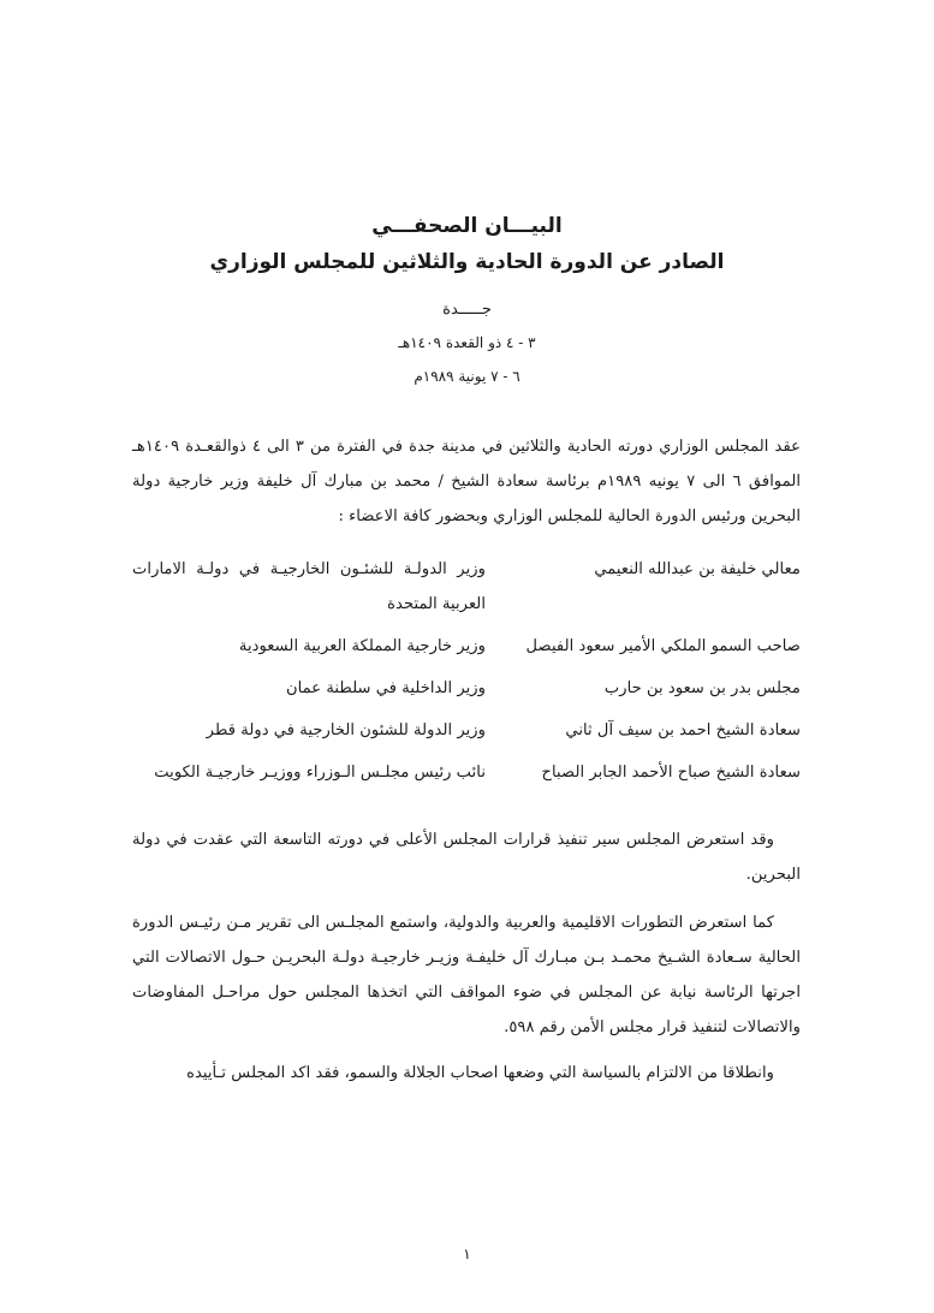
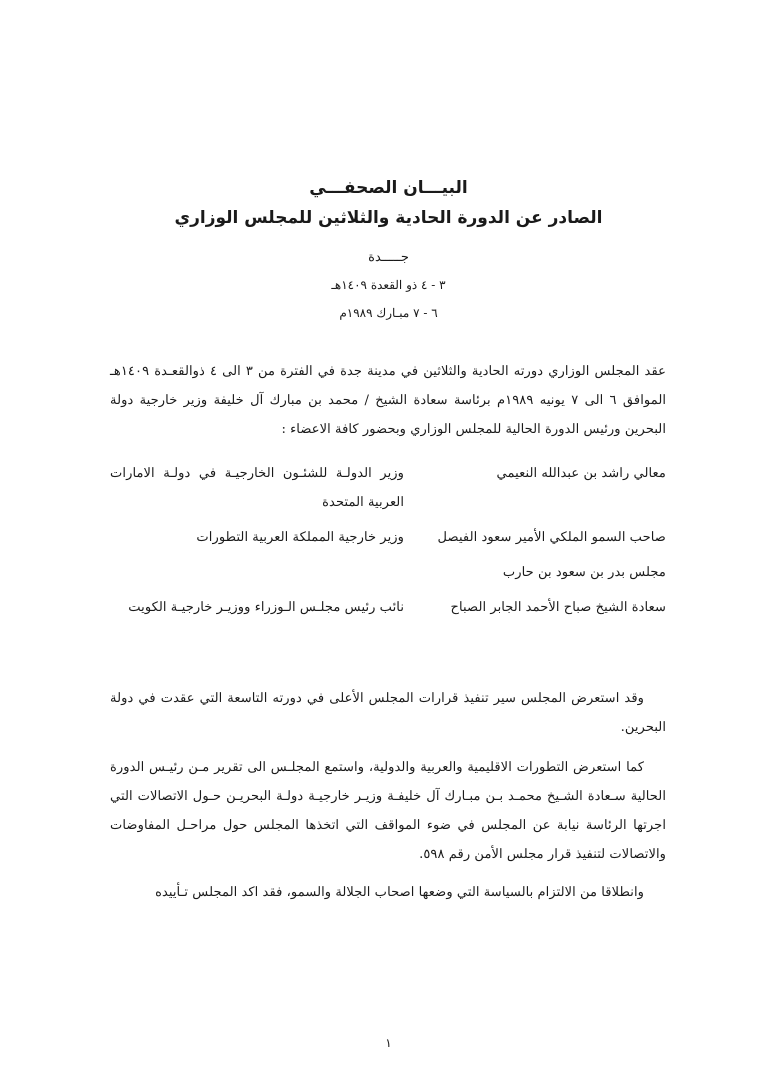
  البيـــان الصحفـــي
  الصادر عن الدورة الحادية والثلاثين للمجلس الوزاري
  جـــــدة
  ٣ - ٤ ذو القعدة ١٤٠٩هـ
- ٦ - ٧ يونية ١٩٨٩م
+ ٦ - ٧ مبـارك ١٩٨٩م
  عقد المجلس الوزاري دورته الحادية والثلاثين في مدينة جدة في الفترة من ٣ الى ٤ ذوالقعـدة ١٤٠٩هـ الموافق ٦ الى ٧ يونيه ١٩٨٩م برئاسة سعادة الشيخ / محمد بن مبارك آل خليفة وزير خارجية دولة البحرين ورئيس الدورة الحالية للمجلس الوزاري وبحضور كافة الاعضاء :
- معالي خليفة بن عبدالله النعيمي
+ معالي راشد بن عبدالله النعيمي
  وزير الدولـة للشئـون الخارجيـة في دولـة الامارات العربية المتحدة
  صاحب السمو الملكي الأمير سعود الفيصل
- وزير خارجية المملكة العربية السعودية
+ وزير خارجية المملكة العربية التطورات
  مجلس بدر بن سعود بن حارب
- وزير الداخلية في سلطنة عمان
- سعادة الشيخ احمد بن سيف آل ثاني
- وزير الدولة للشئون الخارجية في دولة قطر
  سعادة الشيخ صباح الأحمد الجابر الصباح
  نائب رئيس مجلـس الـوزراء ووزيـر خارجيـة الكويت
  وقد استعرض المجلس سير تنفيذ قرارات المجلس الأعلى في دورته التاسعة التي عقدت في دولة البحرين.
  كما استعرض التطورات الاقليمية والعربية والدولية، واستمع المجلـس الى تقرير مـن رئيـس الدورة الحالية سـعادة الشـيخ محمـد بـن مبـارك آل خليفـة وزيـر خارجيـة دولـة البحريـن حـول الاتصالات التي اجرتها الرئاسة نيابة عن المجلس في ضوء المواقف التي اتخذها المجلس حول مراحـل المفاوضات والاتصالات لتنفيذ قرار مجلس الأمن رقم ٥٩٨.
  وانطلاقا من الالتزام بالسياسة التي وضعها اصحاب الجلالة والسمو، فقد اكد المجلس تـأييده
  ١
